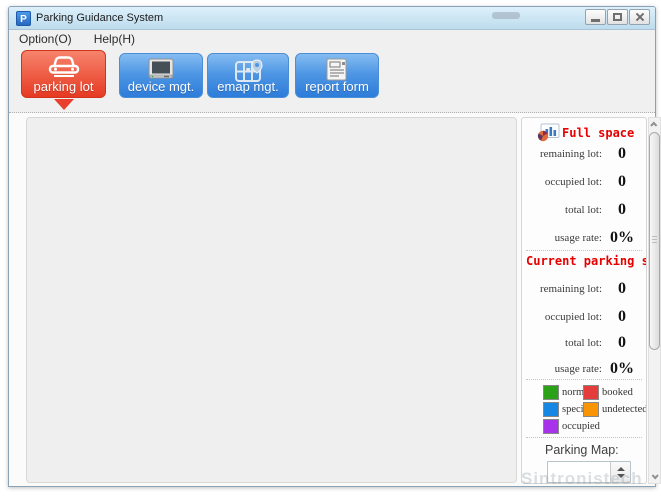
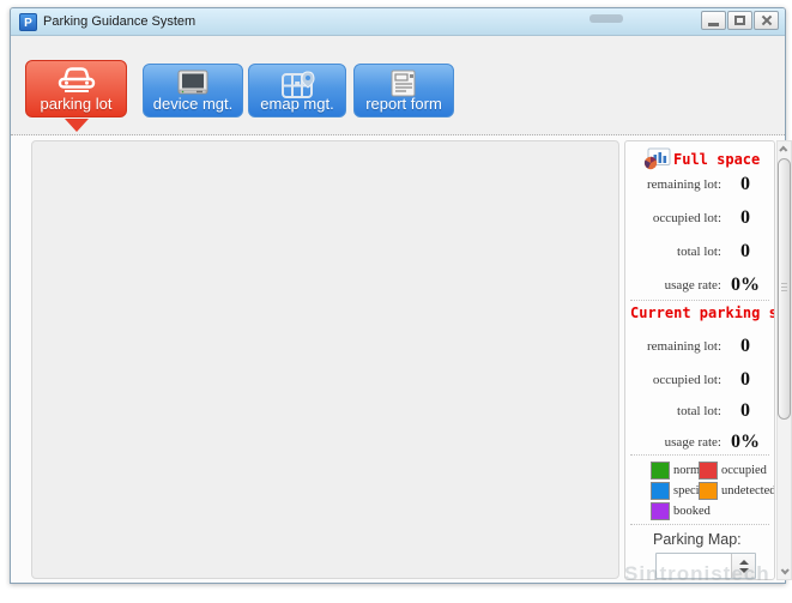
  P
  Parking Guidance System
- Option(O)
- Help(H)
  parking lot
  device mgt.
  emap mgt.
  report form
  Full space
  remaining lot:
  0
  occupied lot:
  0
  total lot:
  0
  usage rate:
  0%
  Current parking s
  remaining lot:
  0
  occupied lot:
  0
  total lot:
  0
  usage rate:
  0%
- booked
+ occupied
  undetected
- occupied
+ booked
  Parking Map:
  Sintronistech
